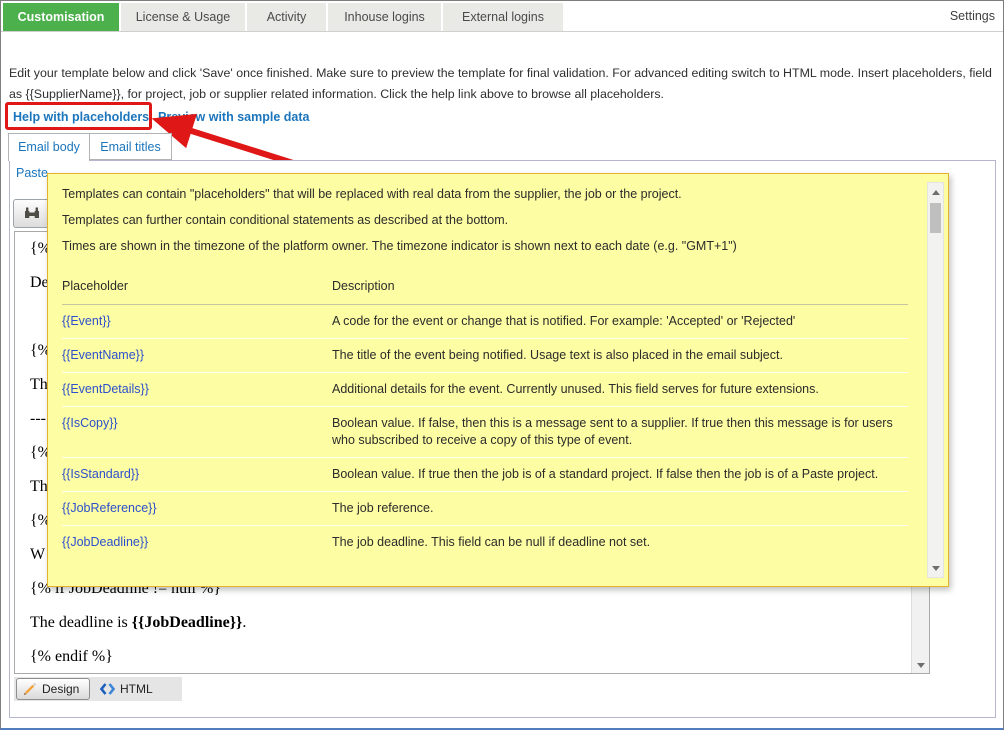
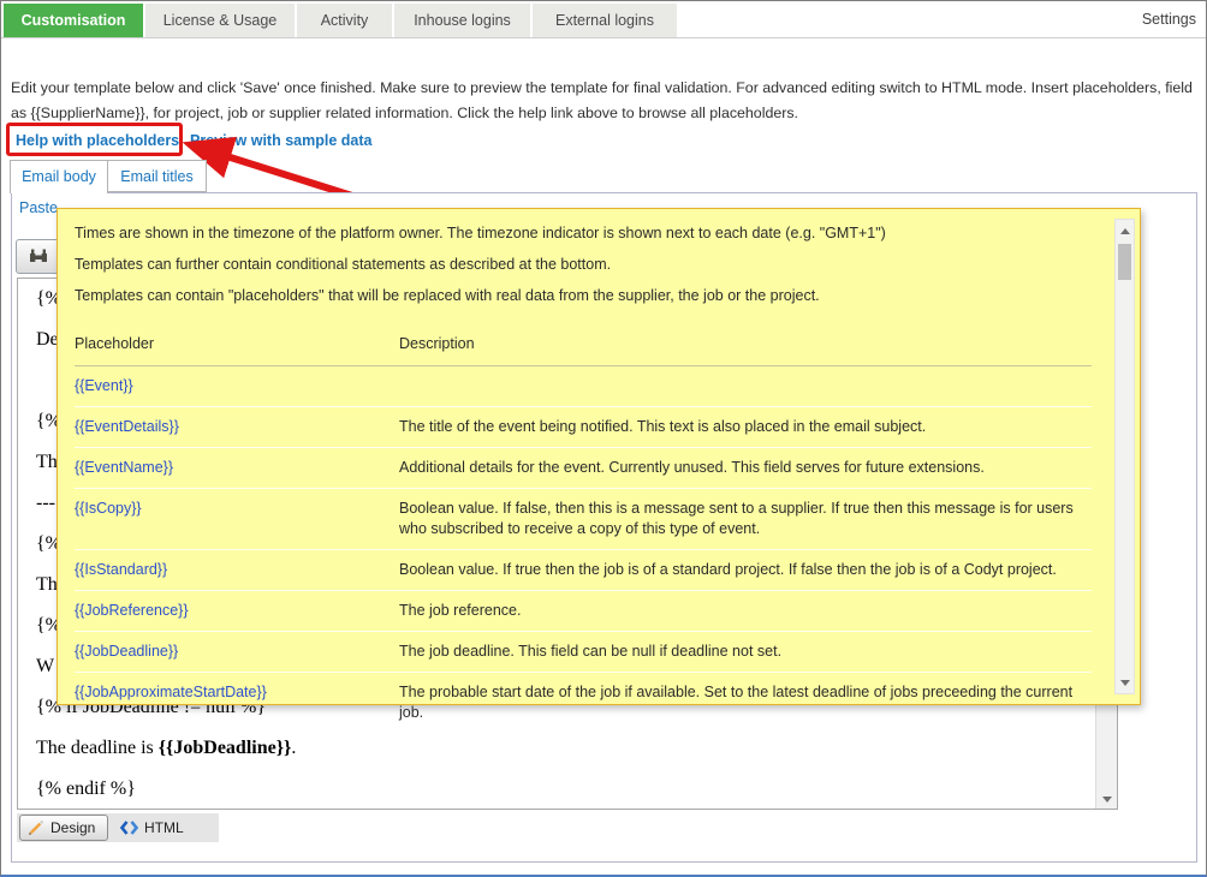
  Customisation
  License & Usage
  Activity
  Inhouse logins
  External logins
  Settings
  Edit your template below and click 'Save' once finished. Make sure to preview the template for final validation. For advanced editing switch to HTML mode. Insert placeholders, field as {{SupplierName}}, for project, job or supplier related information. Click the help link above to browse all placeholders.
  Help with placeholders
  Preview with sample data
  Email body
  Email titles
  Paste
  {%
  De
  {%
  Th
  ---
  {%
  Th
  {%
  W
  {% if JobDeadline != null %}
  The deadline is {{JobDeadline}}.
  {% endif %}
  Design
  HTML
- Templates can contain "placeholders" that will be replaced with real data from the supplier, the job or the project.
+ Times are shown in the timezone of the platform owner. The timezone indicator is shown next to each date (e.g. "GMT+1")
  Templates can further contain conditional statements as described at the bottom.
- Times are shown in the timezone of the platform owner. The timezone indicator is shown next to each date (e.g. "GMT+1")
+ Templates can contain "placeholders" that will be replaced with real data from the supplier, the job or the project.
  Placeholder
  Description
  {{Event}}
- A code for the event or change that is notified. For example: 'Accepted' or 'Rejected'
- {{EventName}}
+ {{EventDetails}}
- The title of the event being notified. Usage text is also placed in the email subject.
+ The title of the event being notified. This text is also placed in the email subject.
- {{EventDetails}}
+ {{EventName}}
  Additional details for the event. Currently unused. This field serves for future extensions.
  {{IsCopy}}
  Boolean value. If false, then this is a message sent to a supplier. If true then this message is for users who subscribed to receive a copy of this type of event.
  {{IsStandard}}
- Boolean value. If true then the job is of a standard project. If false then the job is of a Paste project.
+ Boolean value. If true then the job is of a standard project. If false then the job is of a Codyt project.
  {{JobReference}}
  The job reference.
  {{JobDeadline}}
  The job deadline. This field can be null if deadline not set.
+ {{JobApproximateStartDate}}
+ The probable start date of the job if available. Set to the latest deadline of jobs preceeding the current job.
